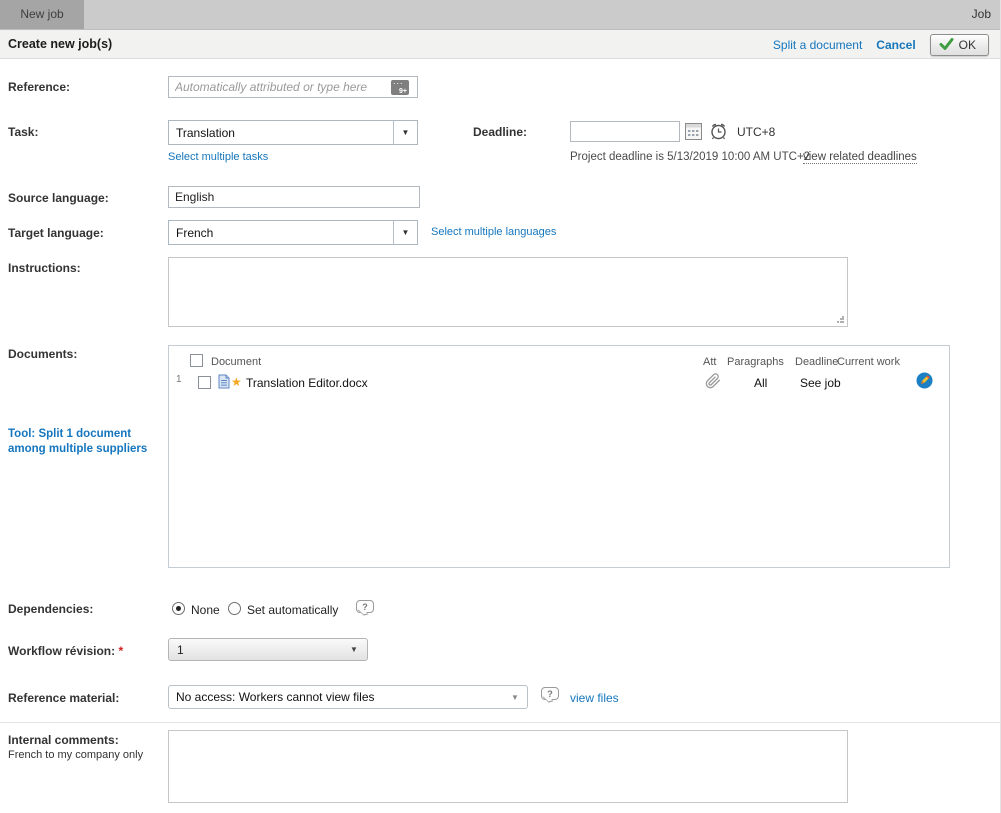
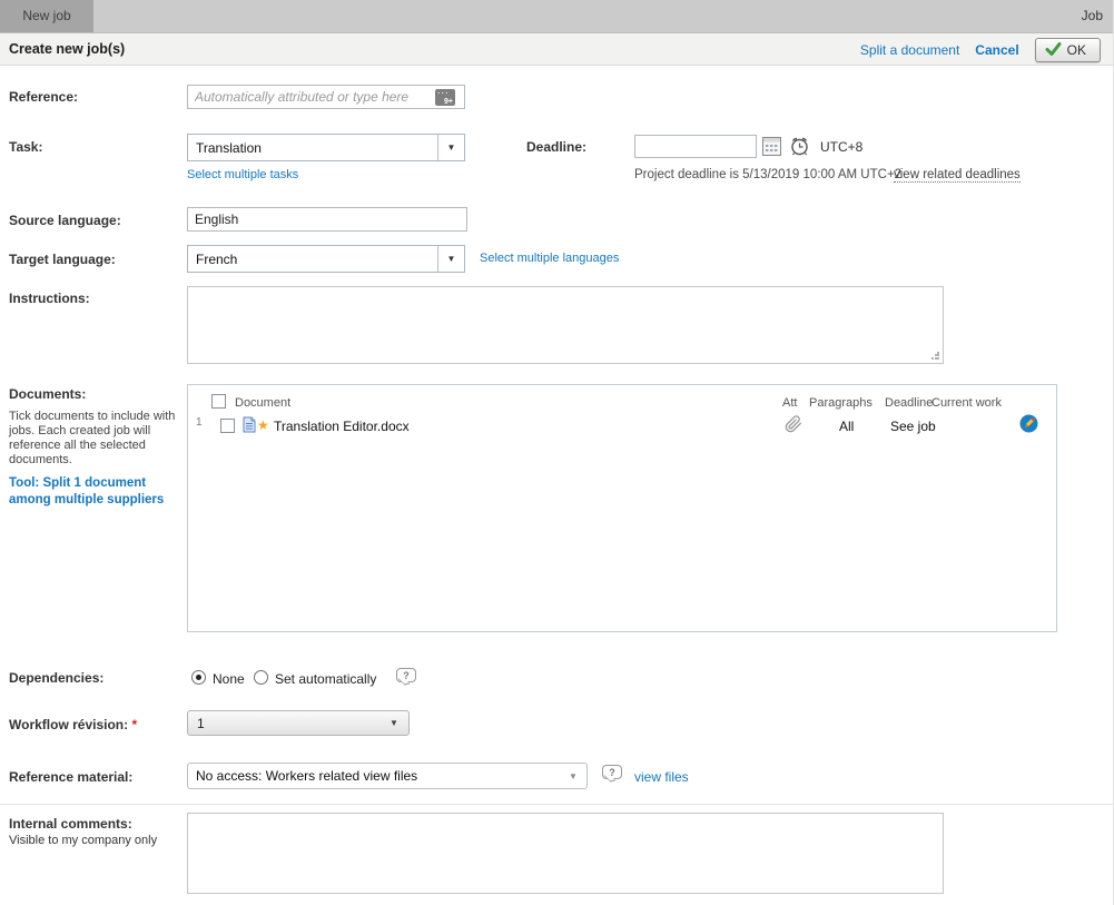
  New job
  Job
  Create new job(s)
  Split a document
  Cancel
  OK
  Reference:
  Automatically attributed or type here
  ...
  Task:
  Translation
  ▼
  Select multiple tasks
  Deadline:
  UTC+8
  Project deadline is 5/13/2019 10:00 AM UTC+2
  view related deadlines
  Source language:
  English
  Target language:
  French
  ▼
  Select multiple languages
  Instructions:
  Documents:
+ Tick documents to include with jobs. Each created job will reference all the selected documents.
  Tool: Split 1 document among multiple suppliers
  Document
  Att
  Paragraphs
  Deadline
  Current work
  1
  ★
  Translation Editor.docx
  All
  See job
  Dependencies:
  None
  Set automatically
  ?
  Workflow révision: *
  1
  ▼
  Reference material:
- No access: Workers cannot view files
+ No access: Workers related view files
  ▼
  ?
  view files
  Internal comments:
- French to my company only
+ Visible to my company only
